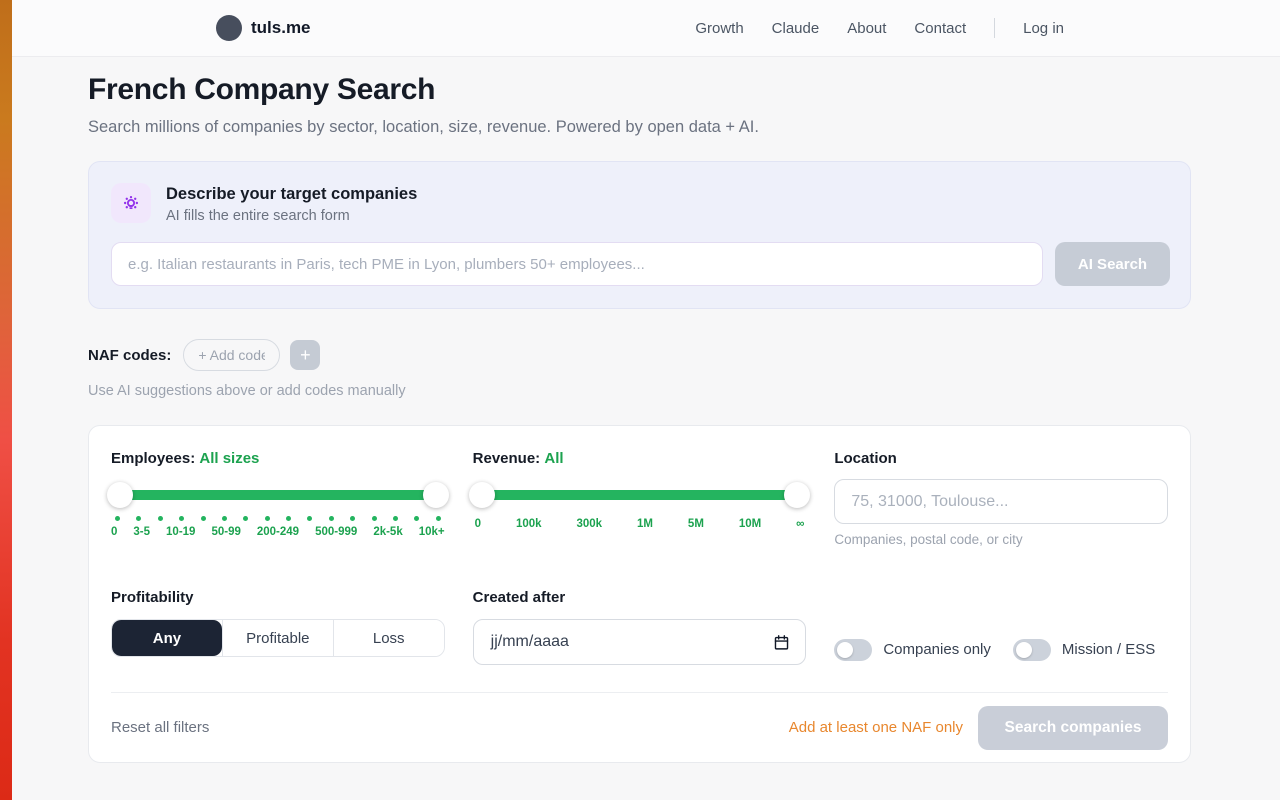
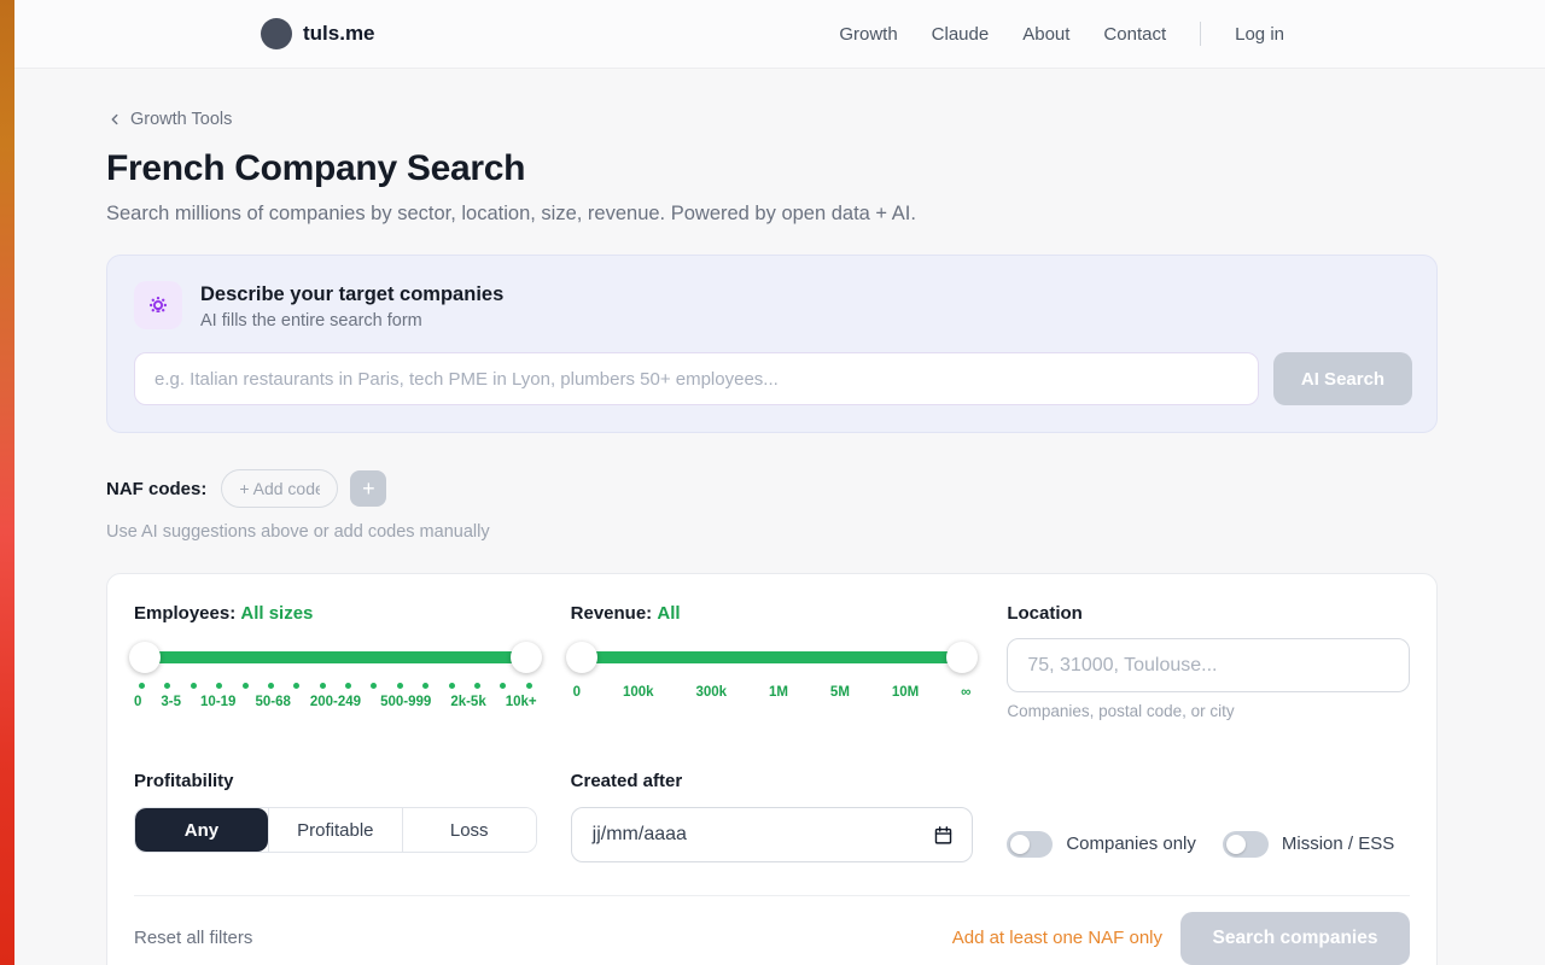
  tuls.me
  Growth
  Claude
  About
  Contact
  Log in
+ Growth Tools
  French Company Search
  Search millions of companies by sector, location, size, revenue. Powered by open data + AI.
  Describe your target companies
  AI fills the entire search form
  e.g. Italian restaurants in Paris, tech PME in Lyon, plumbers 50+ employees...
  AI Search
  NAF codes:
  + Add cod
  +
  Use AI suggestions above or add codes manually
  Employees: All sizes
  0
  3-5
  10-19
- 50-99
+ 50-68
  200-249
  500-999
  2k-5k
  10k+
  Revenue: All
  0
  100k
  300k
  1M
  5M
  10M
  ∞
  Location
  75, 31000, Toulouse...
  Companies, postal code, or city
  Profitability
  Any
  Profitable
  Loss
  Created after
  jj/mm/aaaa
  Companies only
  Mission / ESS
  Reset all filters
  Add at least one NAF only
  Search companies
